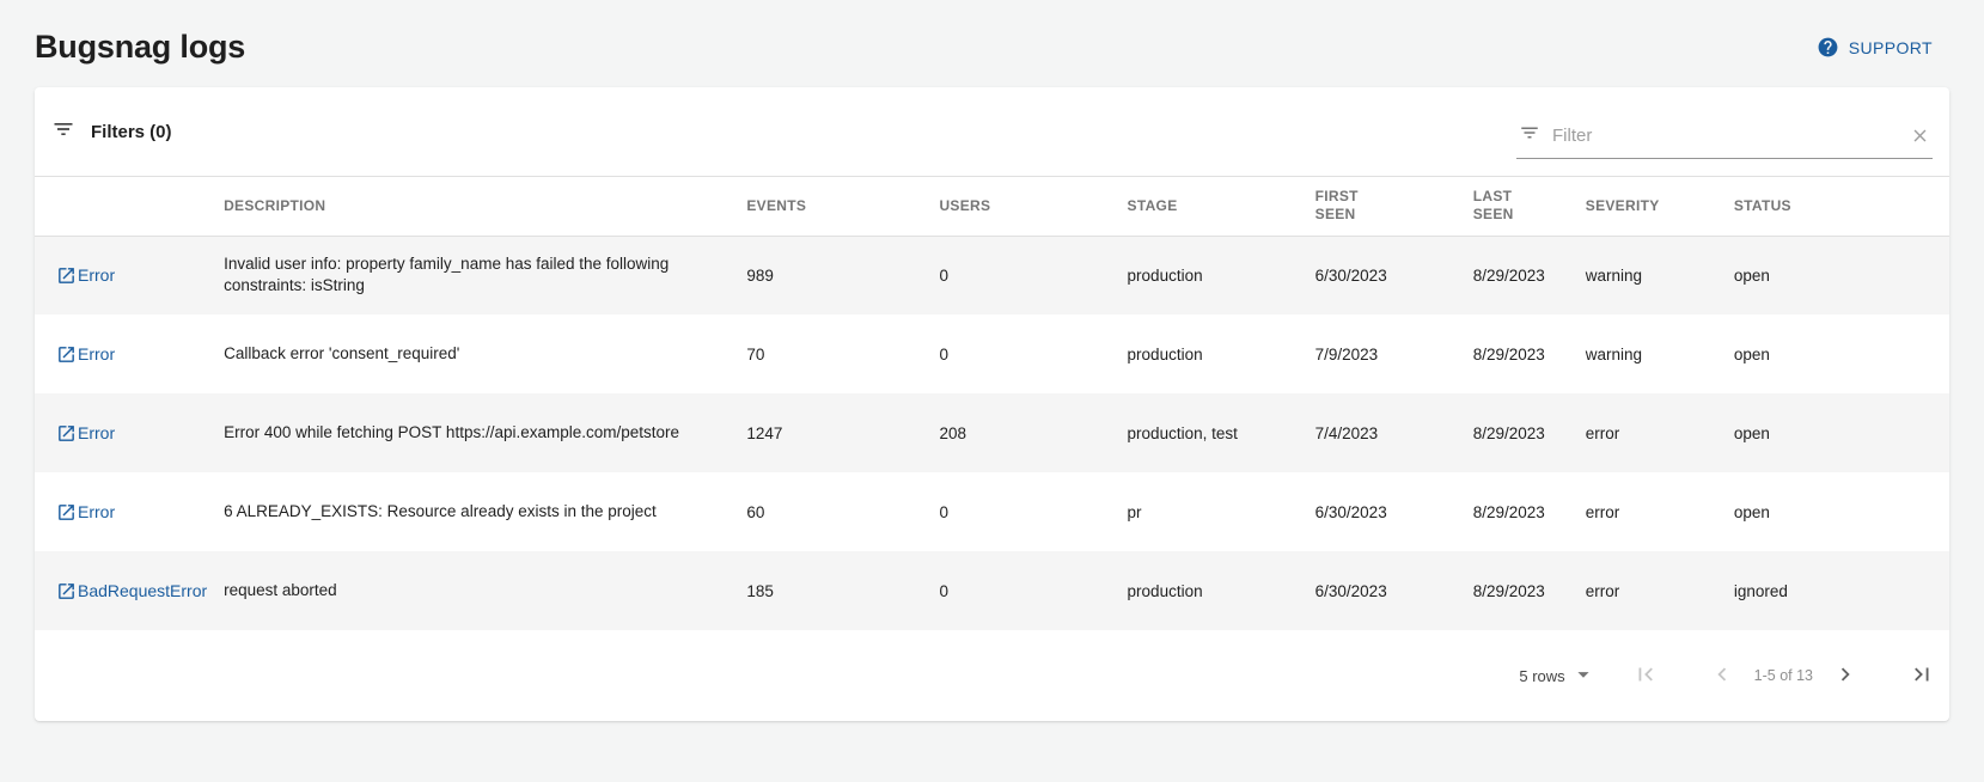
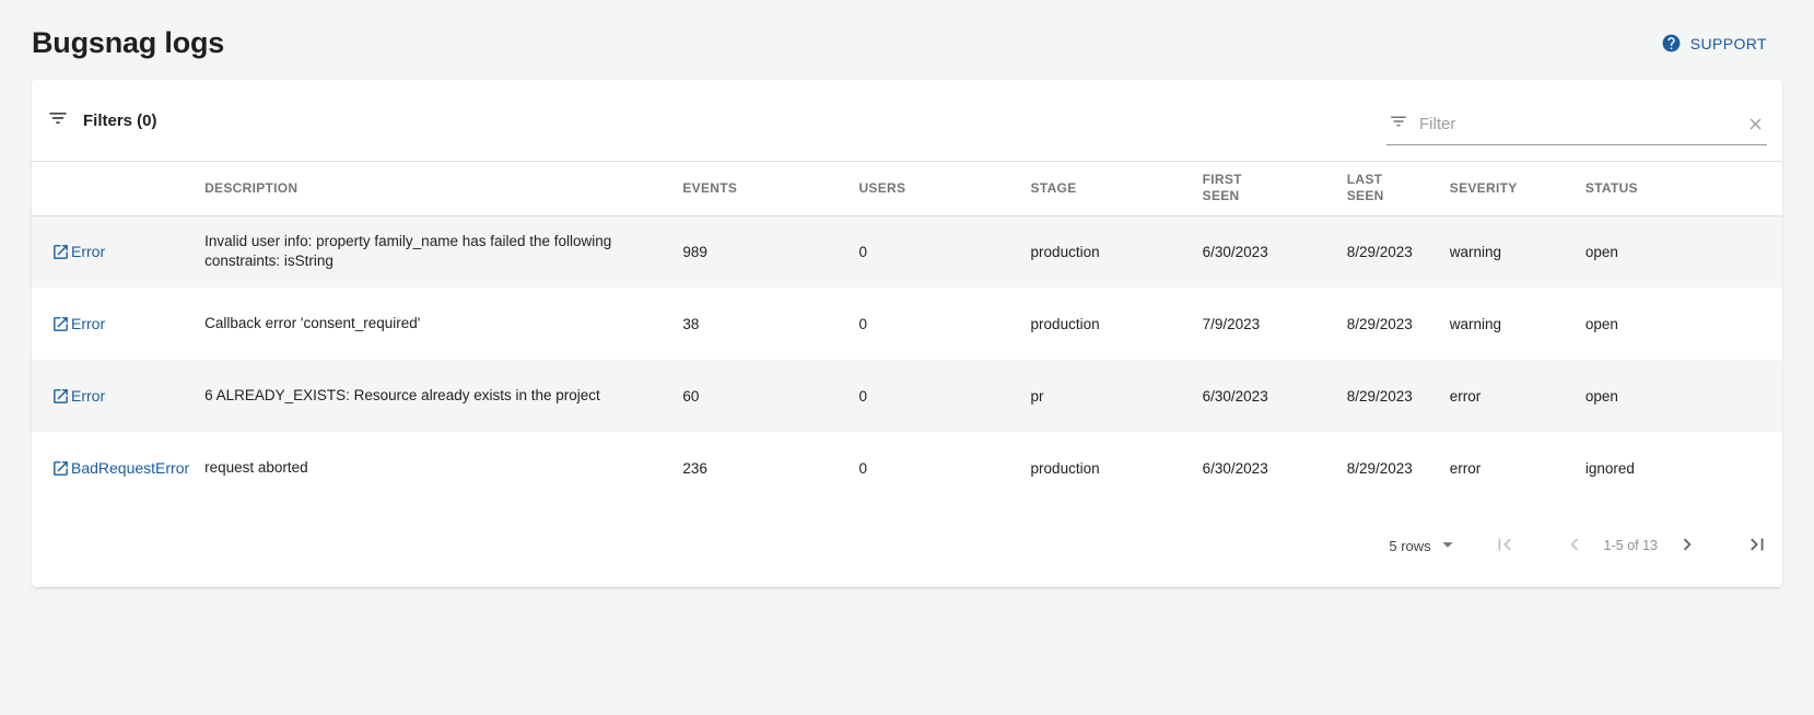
  Bugsnag logs
  SUPPORT
  Filters (0)
  Filter
  	DESCRIPTION	EVENTS	USERS	STAGE	FIRST SEEN	LAST SEEN	SEVERITY	STATUS
  Error	Invalid user info: property family_name has failed the following constraints: isString	989	0	production	6/30/2023	8/29/2023	warning	open
- Error	Callback error 'consent_required'	70	0	production	7/9/2023	8/29/2023	warning	open
+ Error	Callback error 'consent_required'	38	0	production	7/9/2023	8/29/2023	warning	open
- Error	Error 400 while fetching POST https://api.example.com/petstore	1247	208	production, test	7/4/2023	8/29/2023	error	open
  Error	6 ALREADY_EXISTS: Resource already exists in the project	60	0	pr	6/30/2023	8/29/2023	error	open
- BadRequestError	request aborted	185	0	production	6/30/2023	8/29/2023	error	ignored
+ BadRequestError	request aborted	236	0	production	6/30/2023	8/29/2023	error	ignored
  5 rows
  1-5 of 13
